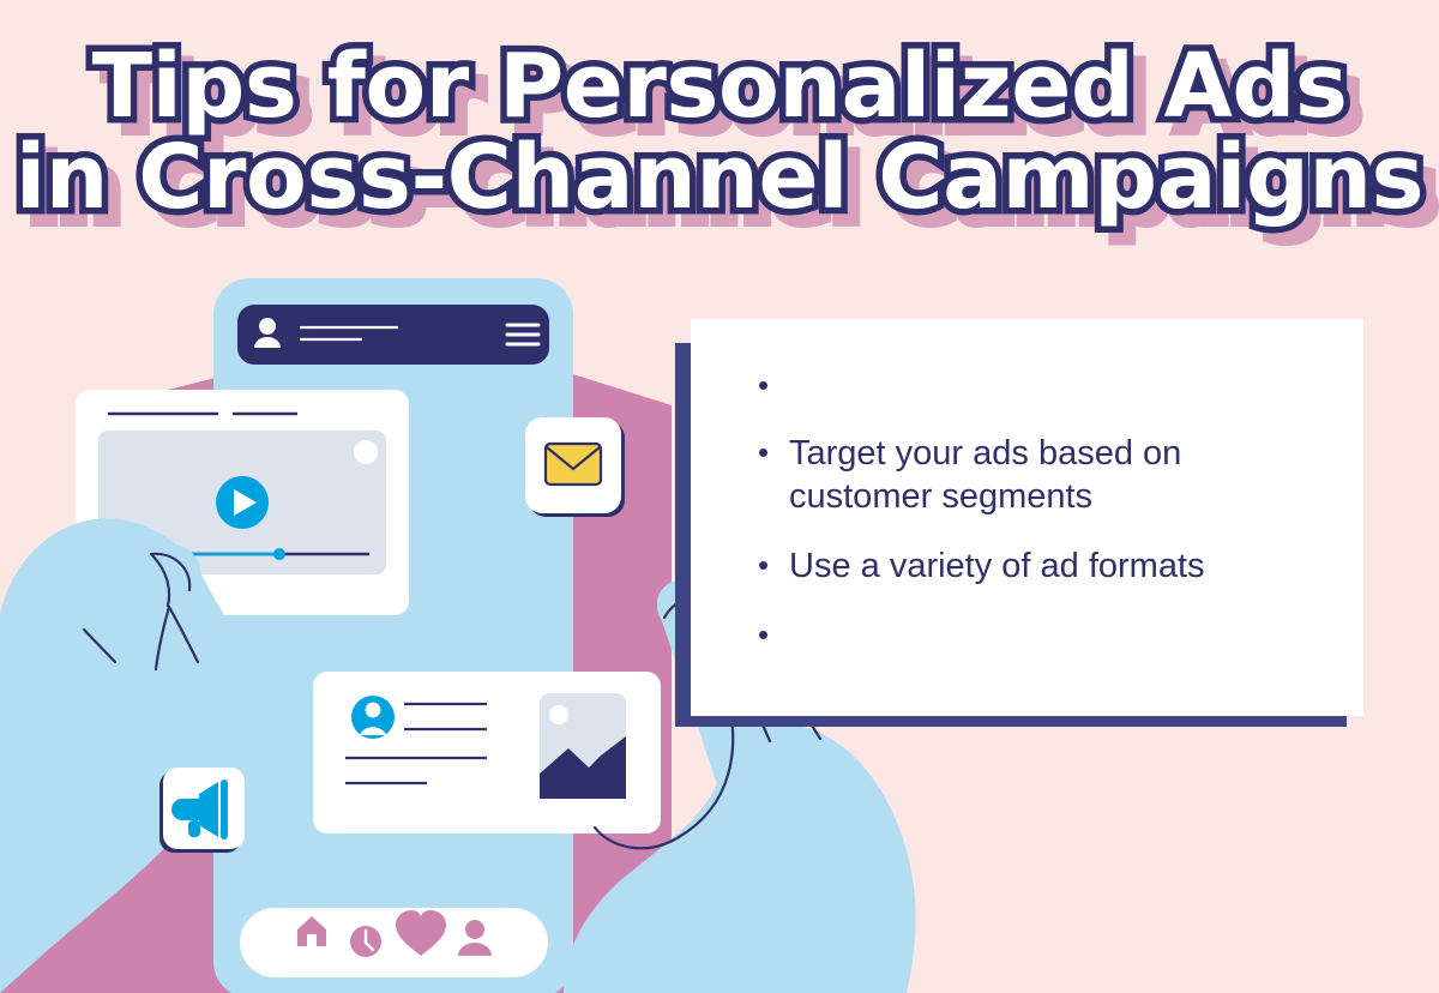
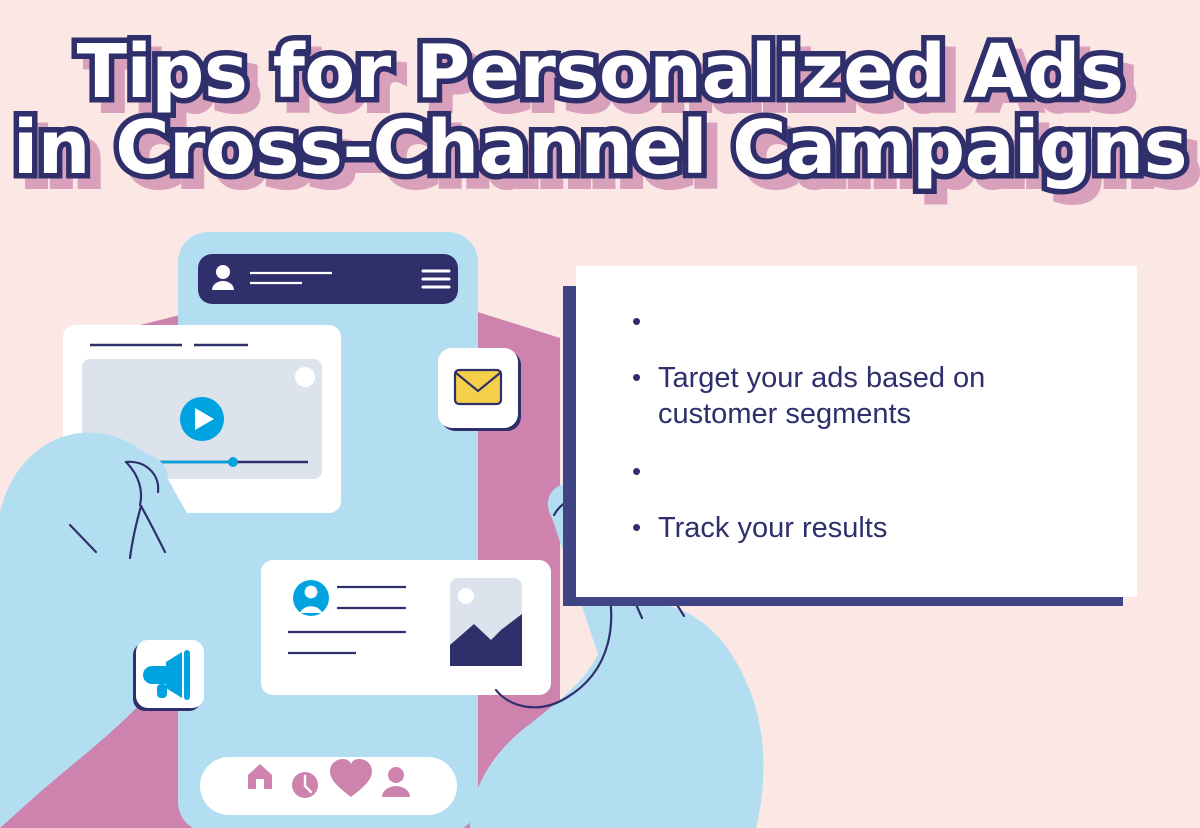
  Tips for Personalized Ads
  Tips for Personalized Ads
  in Cross-Channel Campaigns
  in Cross-Channel Campaigns
  •
  •
  Target your ads based on customer segments
  •
- Use a variety of ad formats
  •
+ Track your results
